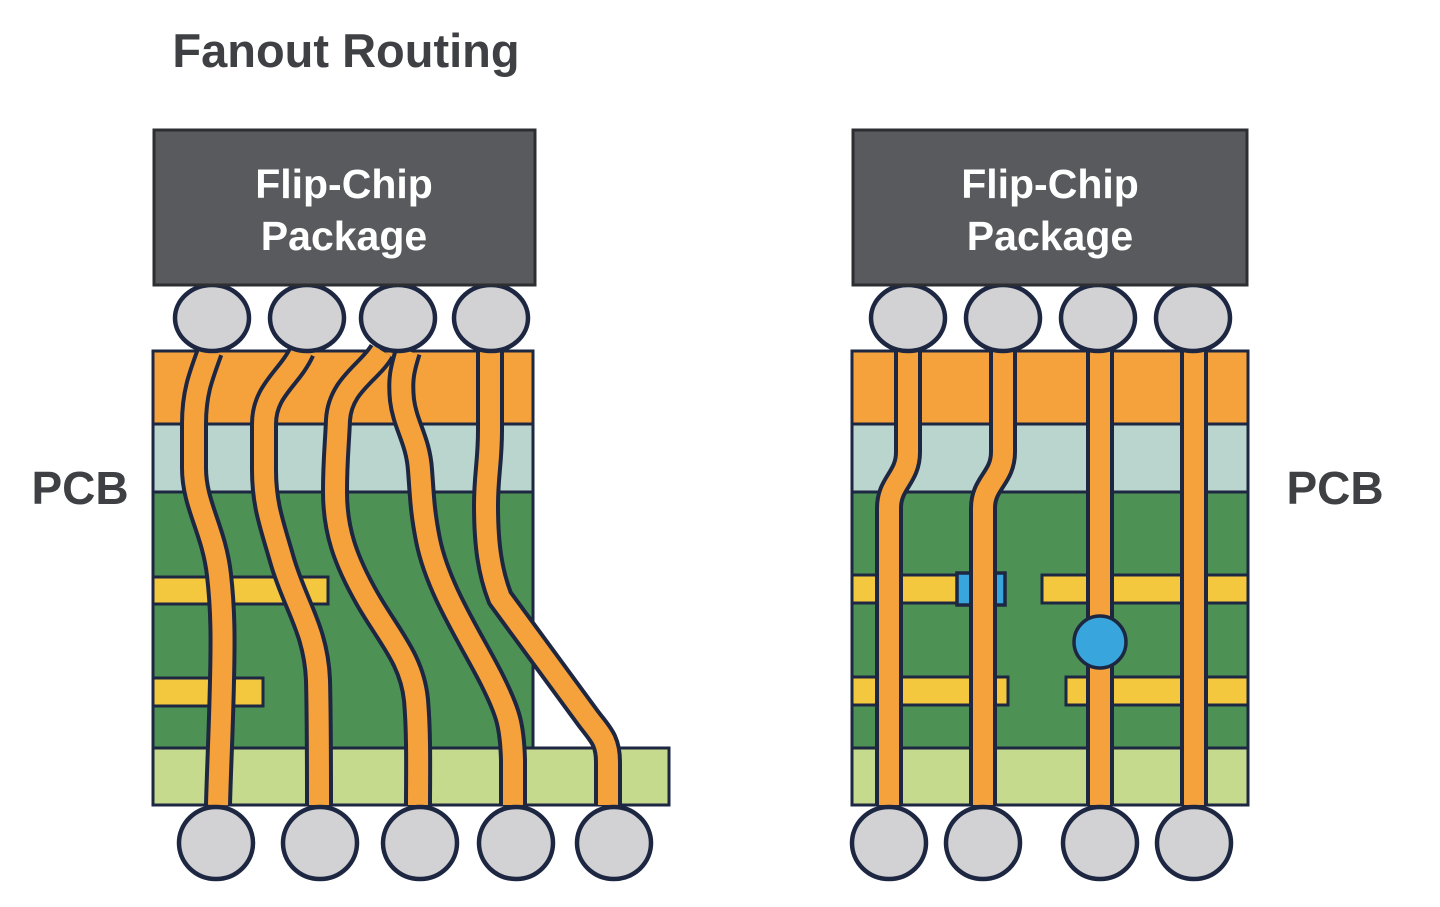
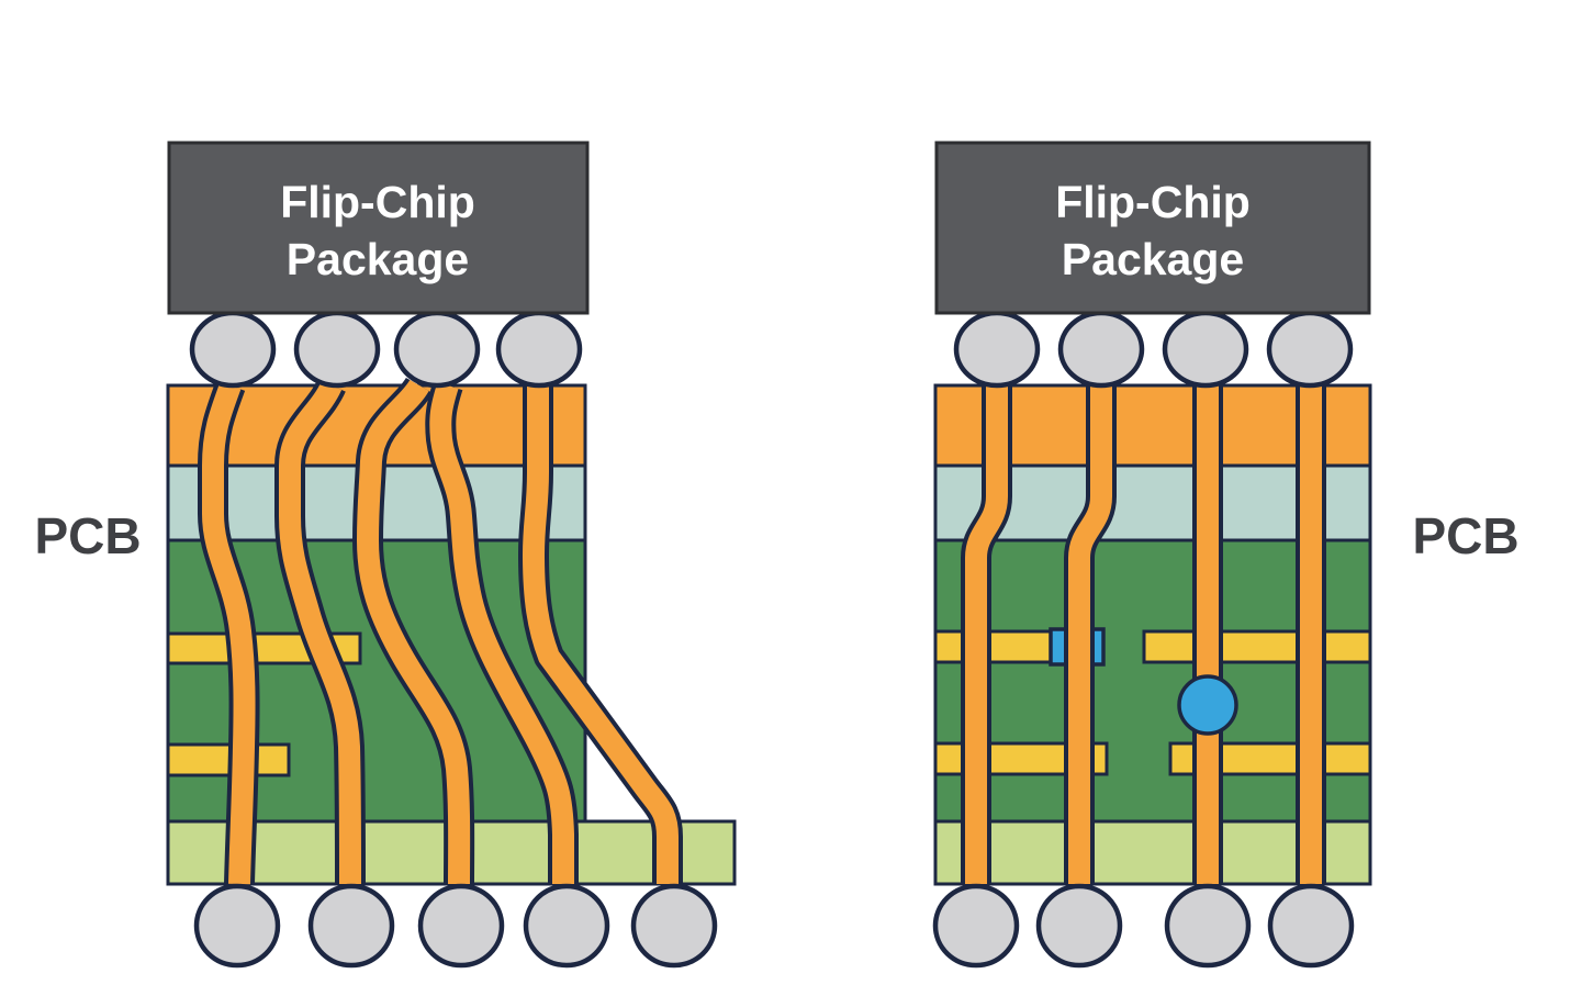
- Fanout Routing
  Flip-Chip
  Package
  PCB
  Flip-Chip
  Package
  PCB
